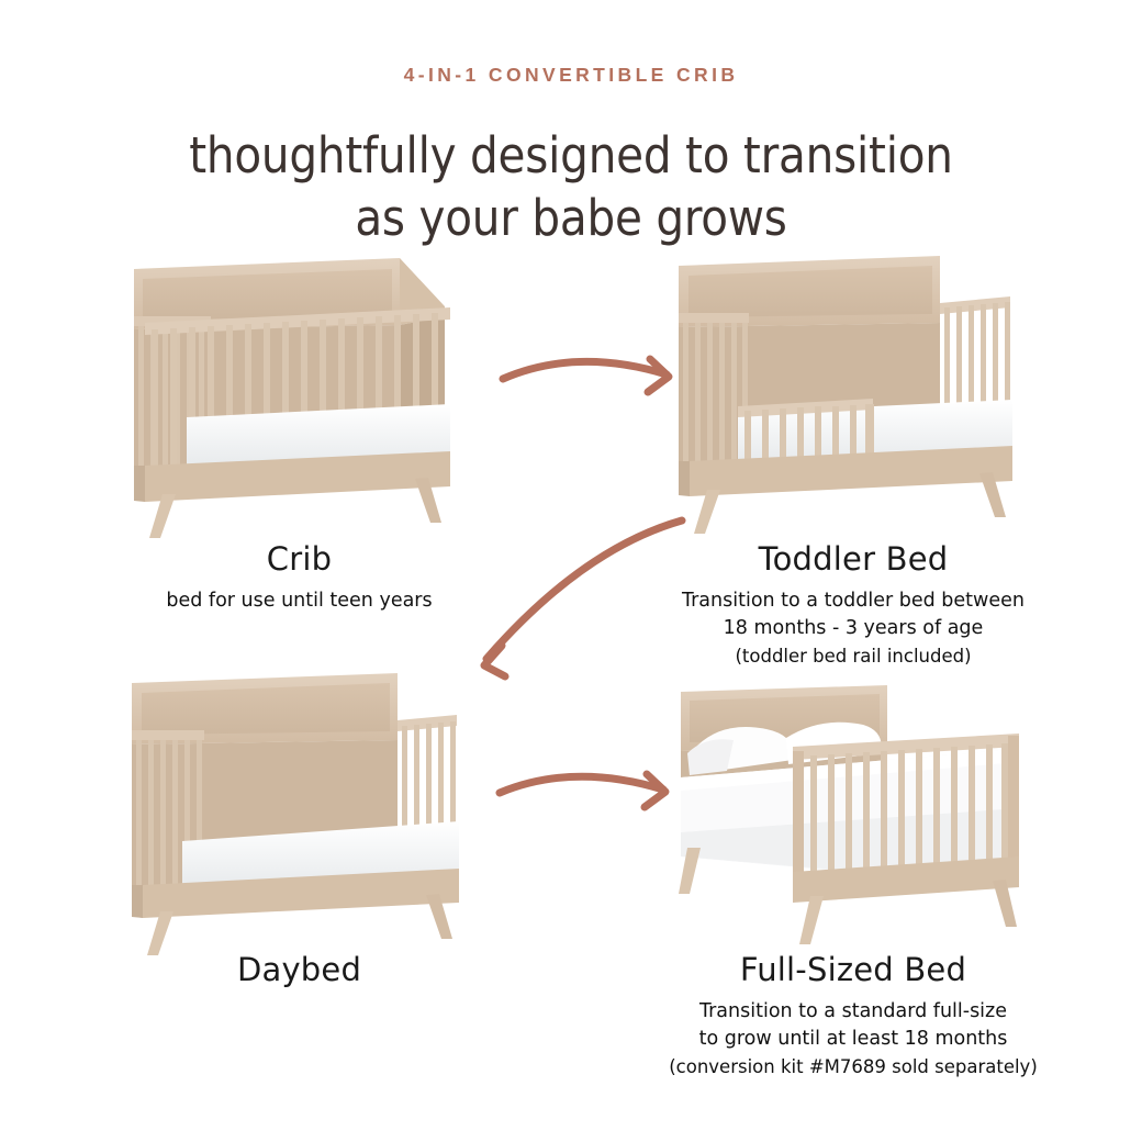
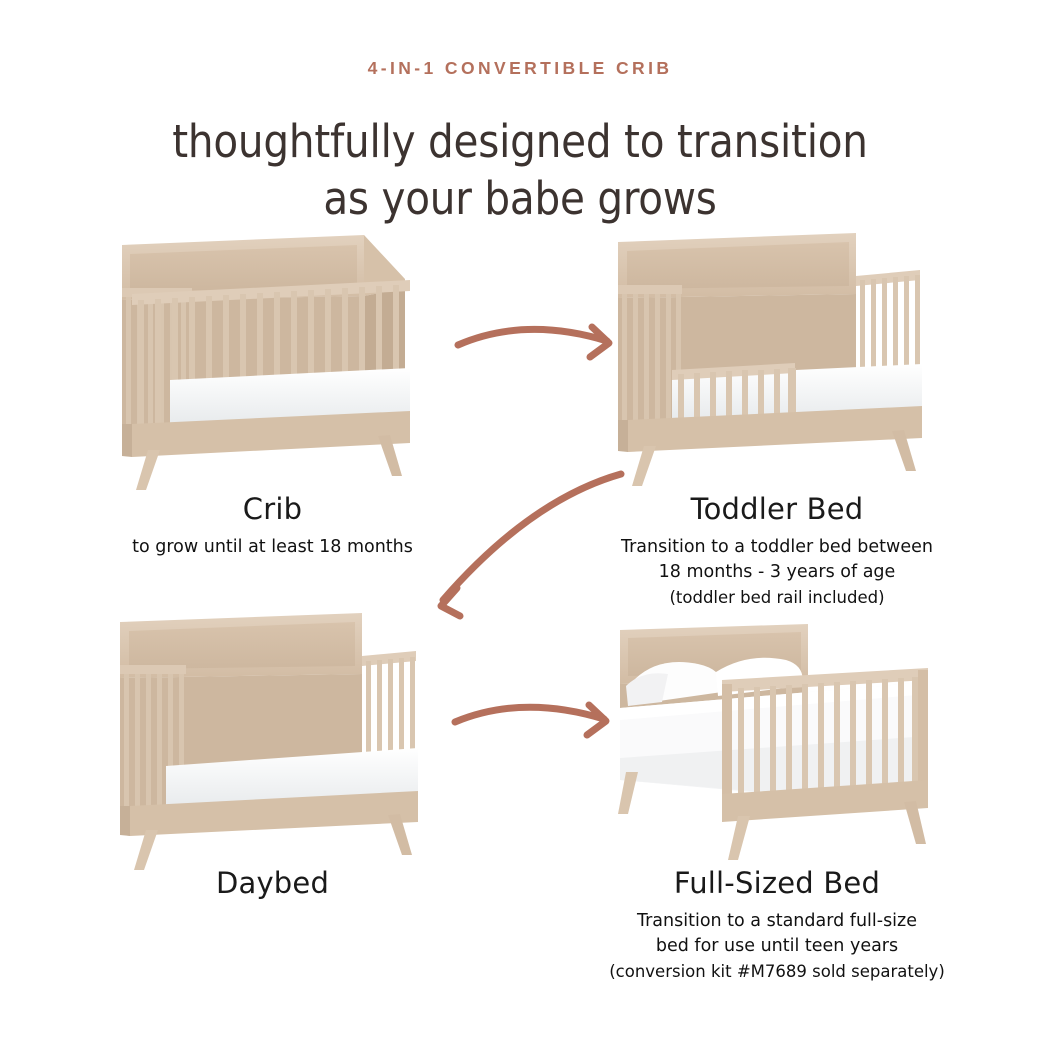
  4-IN-1 CONVERTIBLE CRIB
  thoughtfully designed to transition
  as your babe grows
  Crib
- bed for use until teen years
+ to grow until at least 18 months
  Toddler Bed
  Transition to a toddler bed between
  18 months - 3 years of age
  (toddler bed rail included)
  Daybed
  Full-Sized Bed
  Transition to a standard full-size
- to grow until at least 18 months
+ bed for use until teen years
  (conversion kit #M7689 sold separately)
